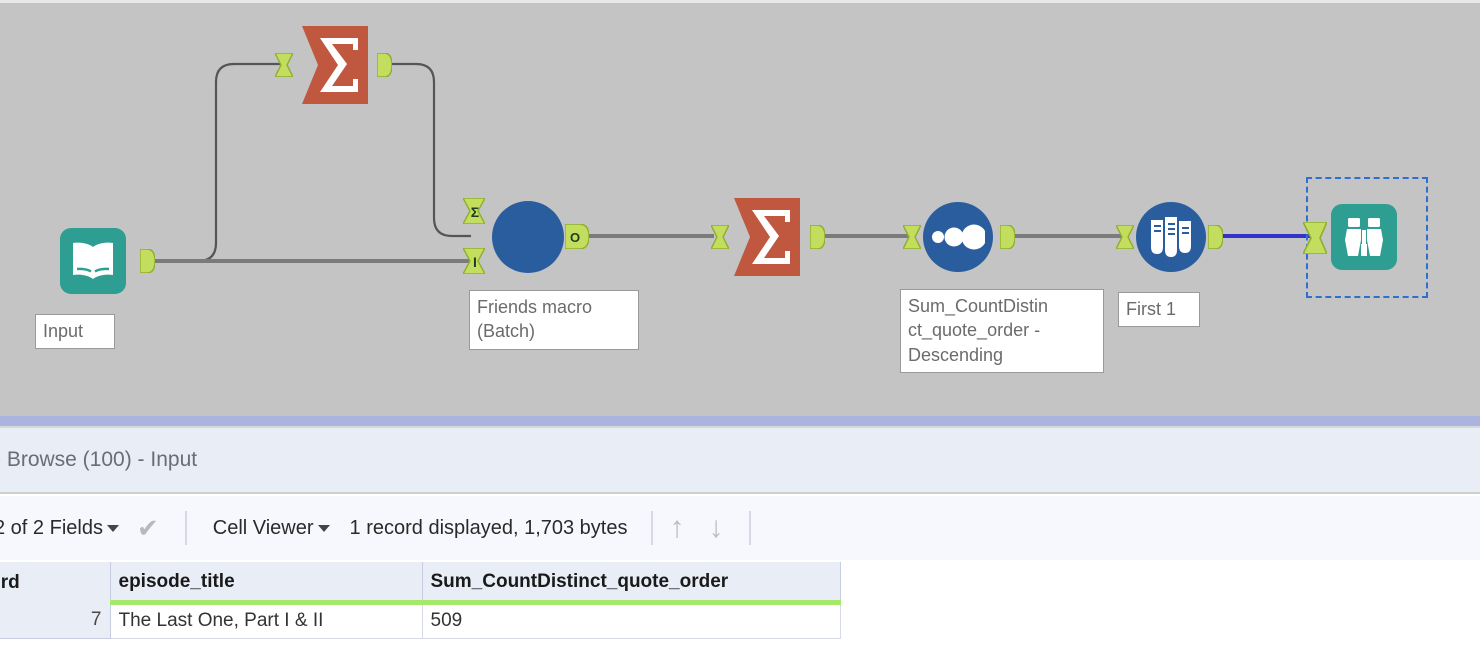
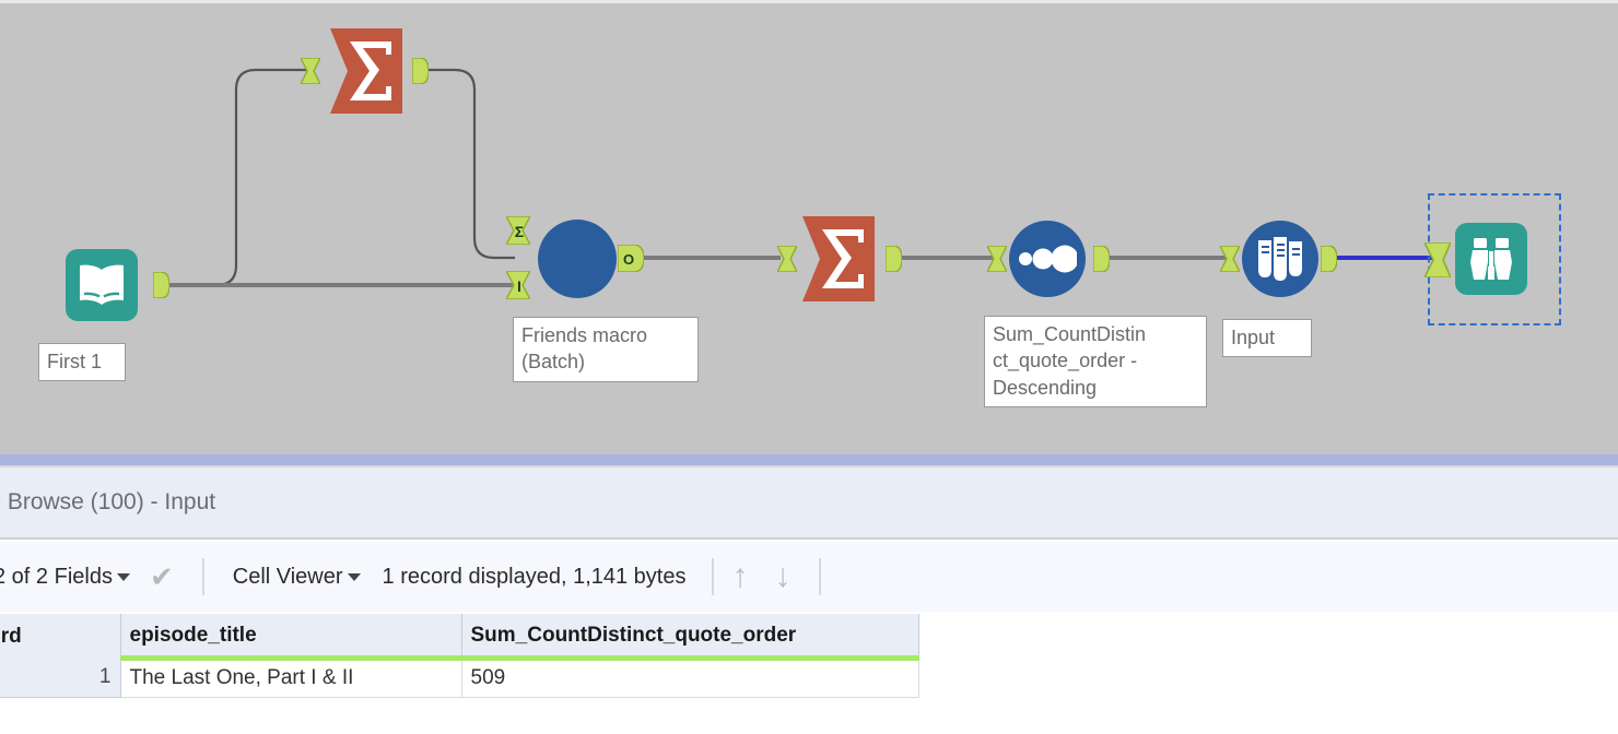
- Input
+ First 1
  Σ
  I
  O
  Friends macro
  (Batch)
  Sum_CountDistin
  ct_quote_order -
  Descending
- First 1
+ Input
  Browse (100) - Input
  of 2 Fields
  ✔
  Cell Viewer
- 1 record displayed, 1,703 bytes
+ 1 record displayed, 1,141 bytes
  ↑
  ↓
  rd	episode_title	Sum_CountDistinct_quote_order
- 7	The Last One, Part I & II	509
+ 1	The Last One, Part I & II	509
